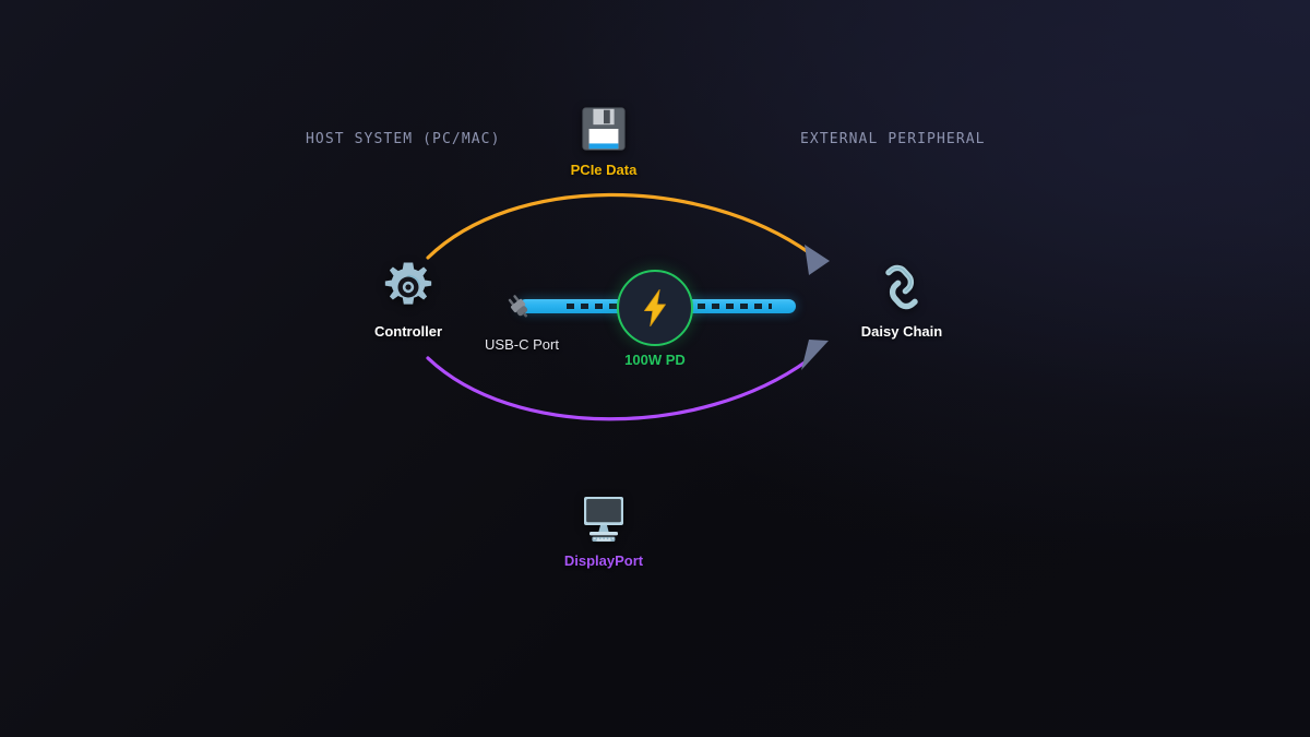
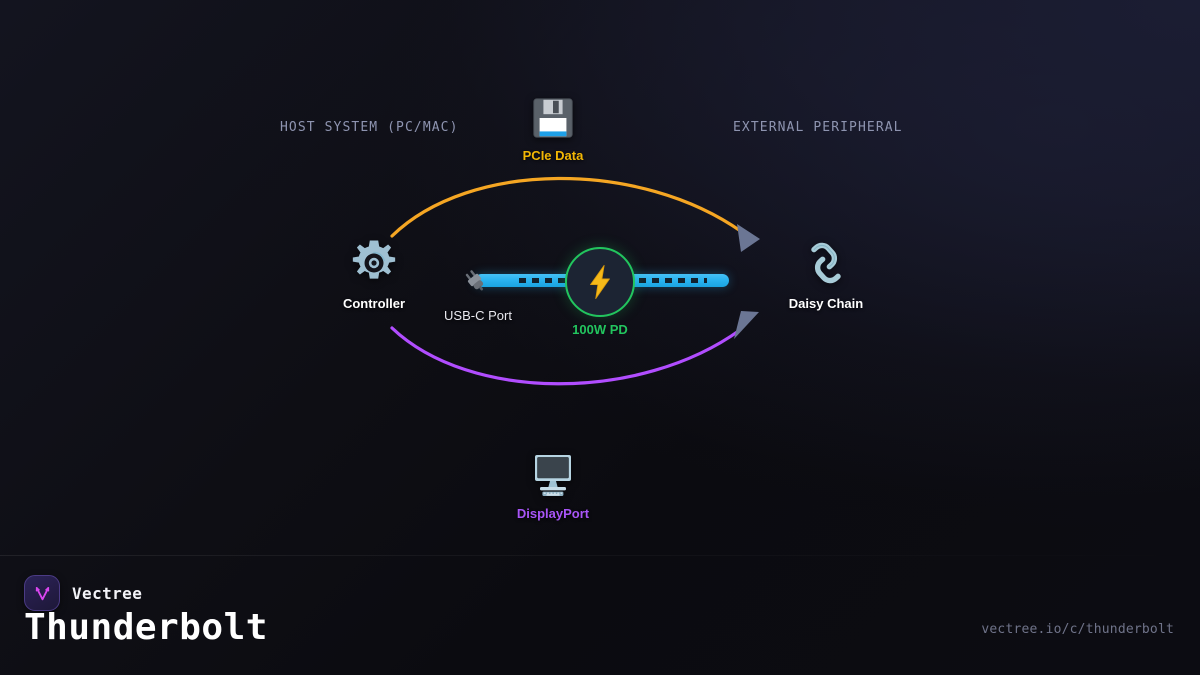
  HOST SYSTEM (PC/MAC)
  EXTERNAL PERIPHERAL
  PCIe Data
  Controller
  Daisy Chain
  DisplayPort
  USB-C Port
  100W PD
+ Vectree
+ Thunderbolt
+ vectree.io/c/thunderbolt
